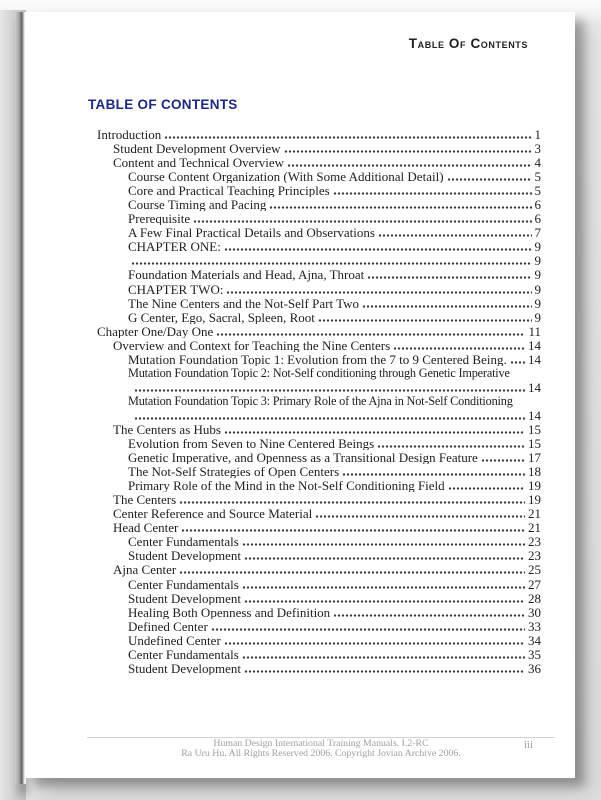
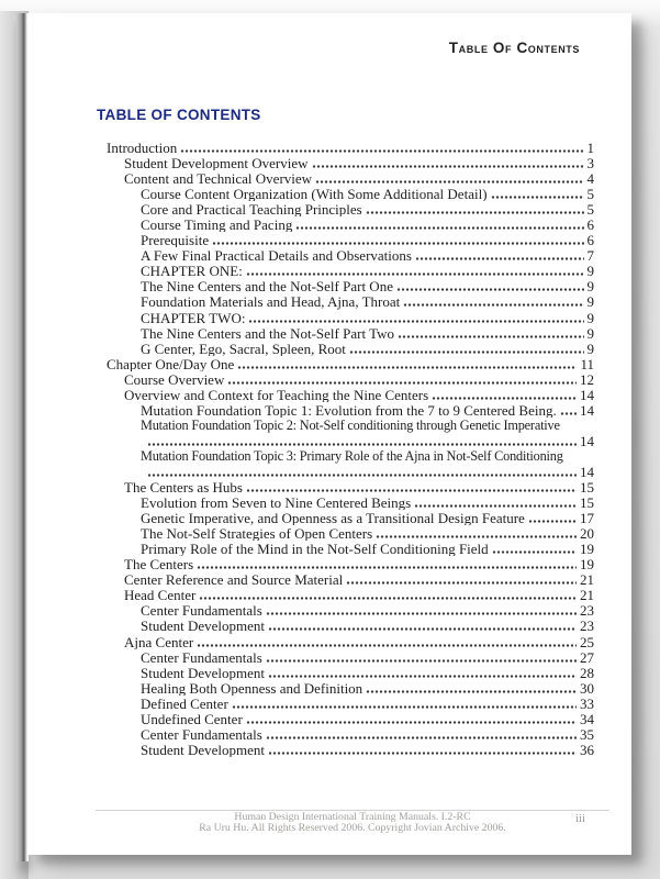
  Table Of Contents
  TABLE OF CONTENTS
  Introduction
  1
  Student Development Overview
  3
  Content and Technical Overview
  4
  Course Content Organization (With Some Additional Detail)
  5
  Core and Practical Teaching Principles
  5
  Course Timing and Pacing
  6
  Prerequisite
  6
  A Few Final Practical Details and Observations
  7
  CHAPTER ONE:
  9
+ The Nine Centers and the Not-Self Part One
  9
  Foundation Materials and Head, Ajna, Throat
  9
  CHAPTER TWO:
  9
  The Nine Centers and the Not-Self Part Two
  9
  G Center, Ego, Sacral, Spleen, Root
  9
  Chapter One/Day One
  11
+ Course Overview
+ 12
  Overview and Context for Teaching the Nine Centers
  14
  Mutation Foundation Topic 1: Evolution from the 7 to 9 Centered Being.
  14
  Mutation Foundation Topic 2: Not-Self conditioning through Genetic Imperative
  14
  Mutation Foundation Topic 3: Primary Role of the Ajna in Not-Self Conditioning
  14
  The Centers as Hubs
  15
  Evolution from Seven to Nine Centered Beings
  15
  Genetic Imperative, and Openness as a Transitional Design Feature
  17
  The Not-Self Strategies of Open Centers
- 18
+ 20
  Primary Role of the Mind in the Not-Self Conditioning Field
  19
  The Centers
  19
  Center Reference and Source Material
  21
  Head Center
  21
  Center Fundamentals
  23
  Student Development
  23
  Ajna Center
  25
  Center Fundamentals
  27
  Student Development
  28
  Healing Both Openness and Definition
  30
  Defined Center
  33
  Undefined Center
  34
  Center Fundamentals
  35
  Student Development
  36
  Human Design International Training Manuals. I.2-RC
  Ra Uru Hu. All Rights Reserved 2006. Copyright Jovian Archive 2006.
  iii
